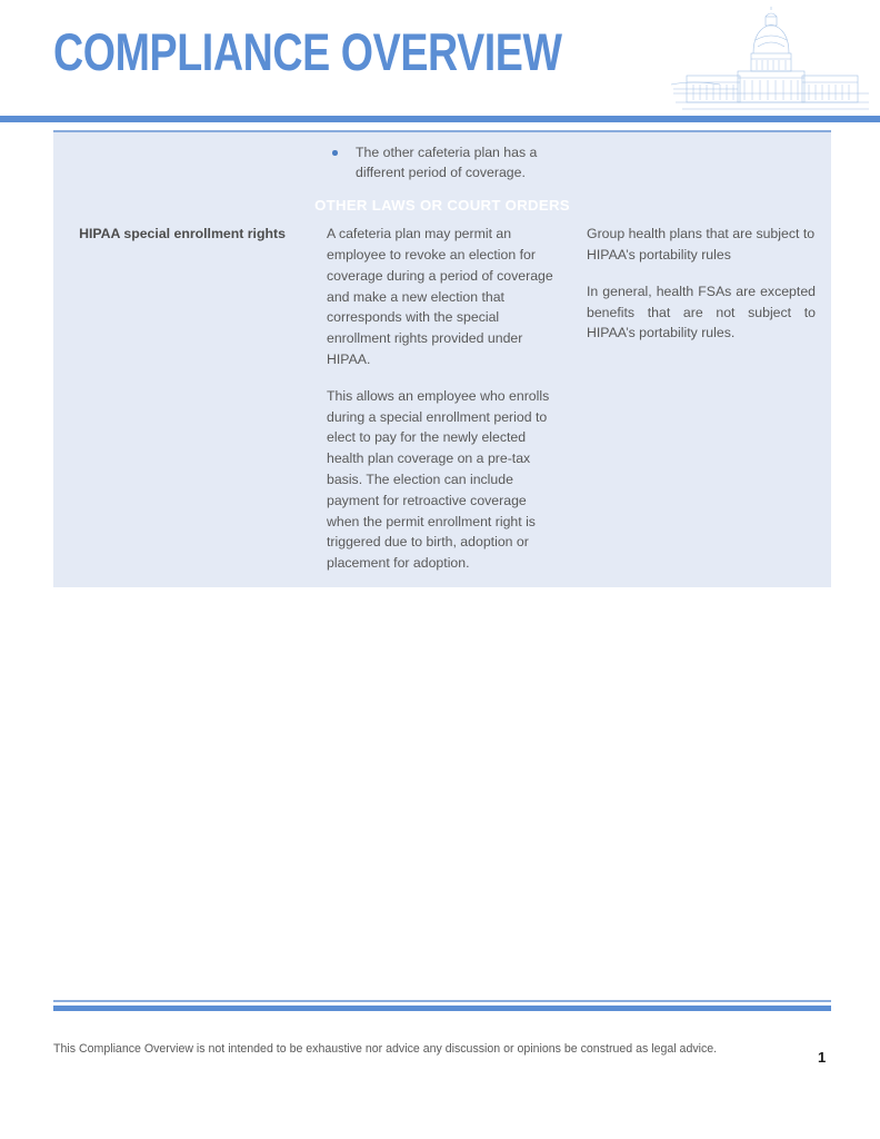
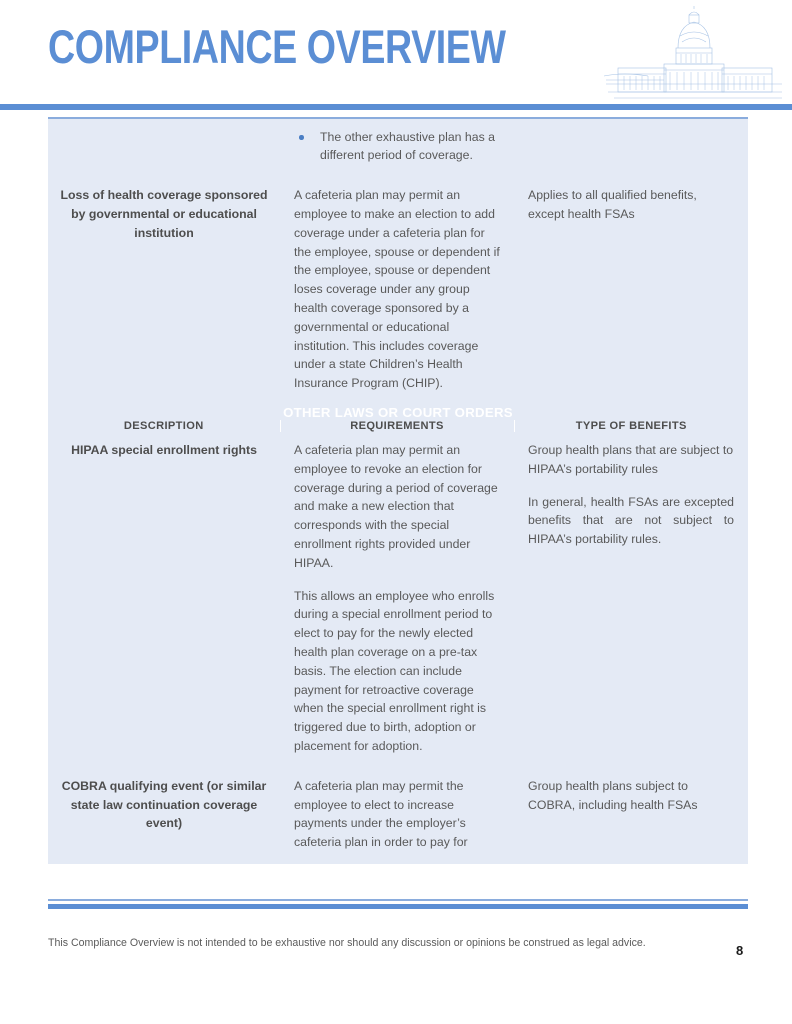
  COMPLIANCE OVERVIEW
- 	The other cafeteria plan has a different period of coverage.
+ 	The other exhaustive plan has a different period of coverage.
+ Loss of health coverage sponsored by governmental or educational institution	A cafeteria plan may permit an employee to make an election to add coverage under a cafeteria plan for the employee, spouse or dependent if the employee, spouse or dependent loses coverage under any group health coverage sponsored by a governmental or educational institution. This includes coverage under a state Children’s Health Insurance Program (CHIP).	Applies to all qualified benefits, except health FSAs
  OTHER LAWS OR COURT ORDERS
+ DESCRIPTION	REQUIREMENTS	TYPE OF BENEFITS
- HIPAA special enrollment rights	A cafeteria plan may permit an employee to revoke an election for coverage during a period of coverage and make a new election that corresponds with the special enrollment rights provided under HIPAA. This allows an employee who enrolls during a special enrollment period to elect to pay for the newly elected health plan coverage on a pre-tax basis. The election can include payment for retroactive coverage when the permit enrollment right is triggered due to birth, adoption or placement for adoption.	Group health plans that are subject to HIPAA’s portability rules In general, health FSAs are excepted benefits that are not subject to HIPAA’s portability rules.
+ HIPAA special enrollment rights	A cafeteria plan may permit an employee to revoke an election for coverage during a period of coverage and make a new election that corresponds with the special enrollment rights provided under HIPAA. This allows an employee who enrolls during a special enrollment period to elect to pay for the newly elected health plan coverage on a pre-tax basis. The election can include payment for retroactive coverage when the special enrollment right is triggered due to birth, adoption or placement for adoption.	Group health plans that are subject to HIPAA’s portability rules In general, health FSAs are excepted benefits that are not subject to HIPAA’s portability rules.
+ COBRA qualifying event (or similar state law continuation coverage event)	A cafeteria plan may permit the employee to elect to increase payments under the employer’s cafeteria plan in order to pay for	Group health plans subject to COBRA, including health FSAs
- This Compliance Overview is not intended to be exhaustive nor advice any discussion or opinions be construed as legal advice.
+ This Compliance Overview is not intended to be exhaustive nor should any discussion or opinions be construed as legal advice.
- 1
+ 8
